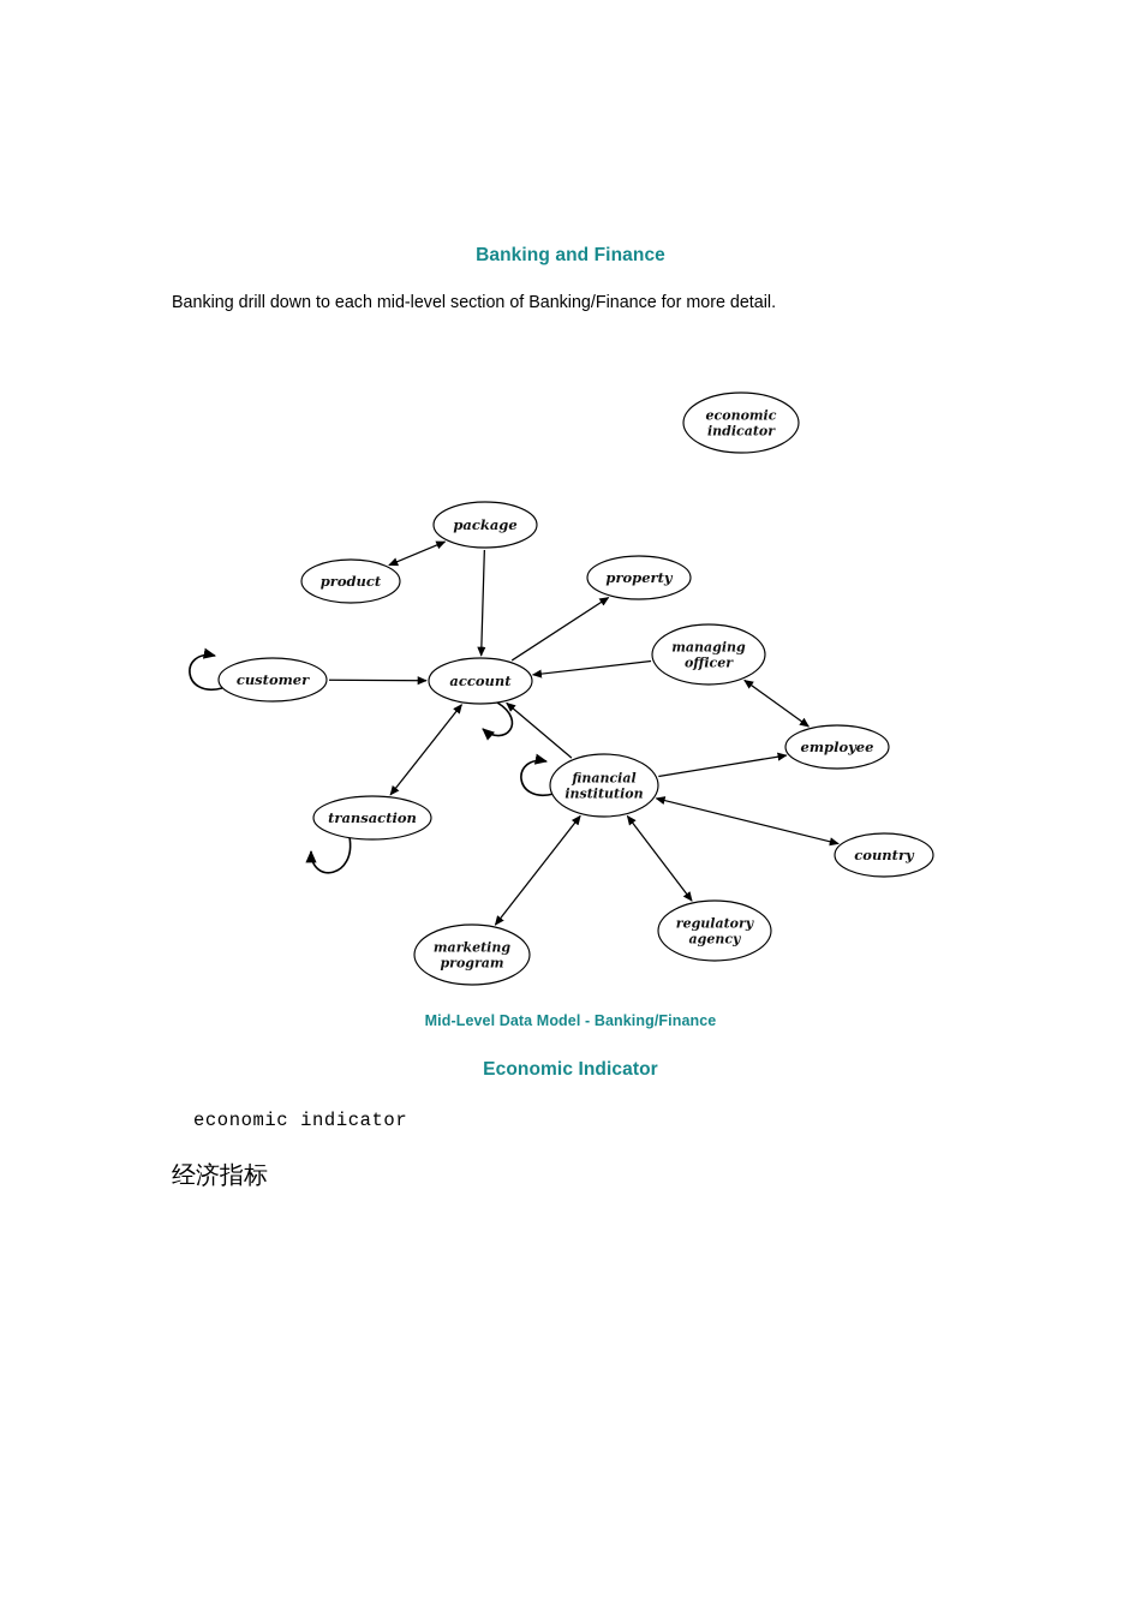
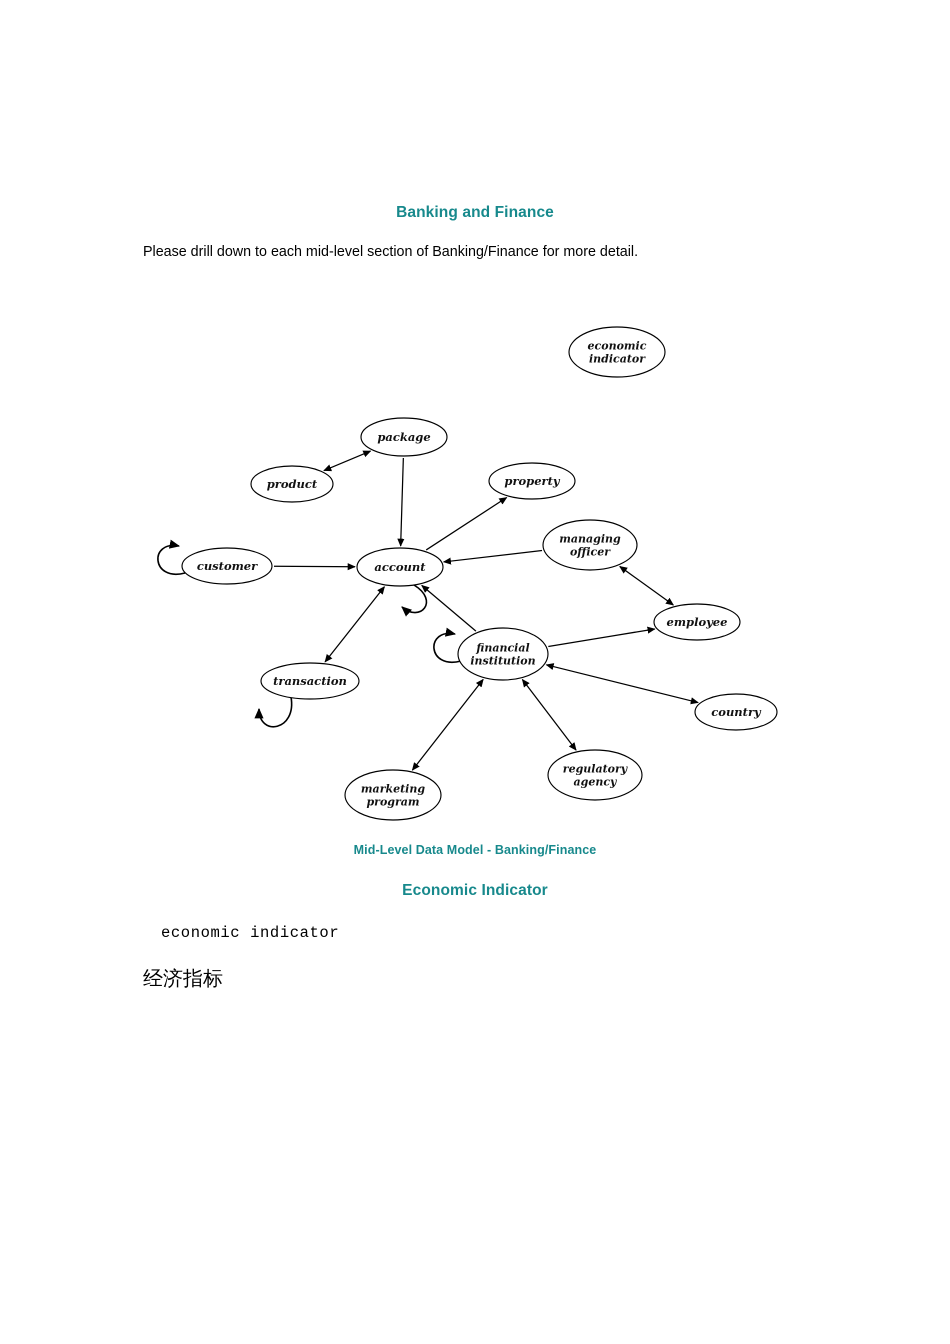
  Banking and Finance
- Banking drill down to each mid-level section of Banking/Finance for more detail.
+ Please drill down to each mid-level section of Banking/Finance for more detail.
  economic indicator
  package
  product
  property
  managing officer
  customer
  account
  employee
  financial institution
  transaction
  country
  regulatory agency
  marketing program
  Mid-Level Data Model - Banking/Finance
  Economic Indicator
  economic indicator
  经济指标
